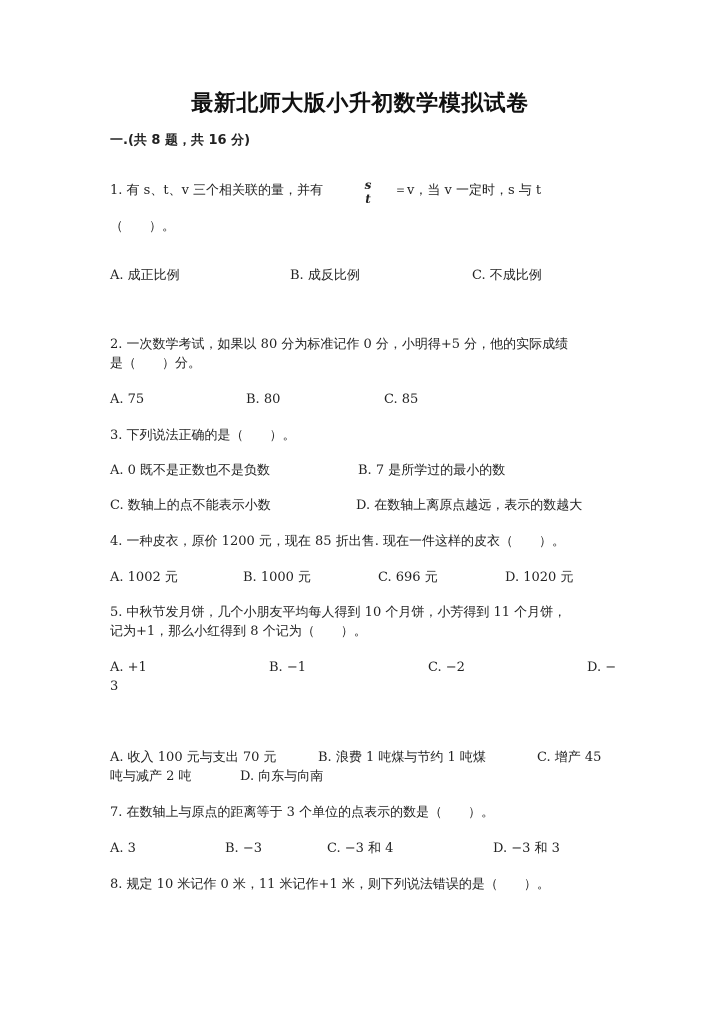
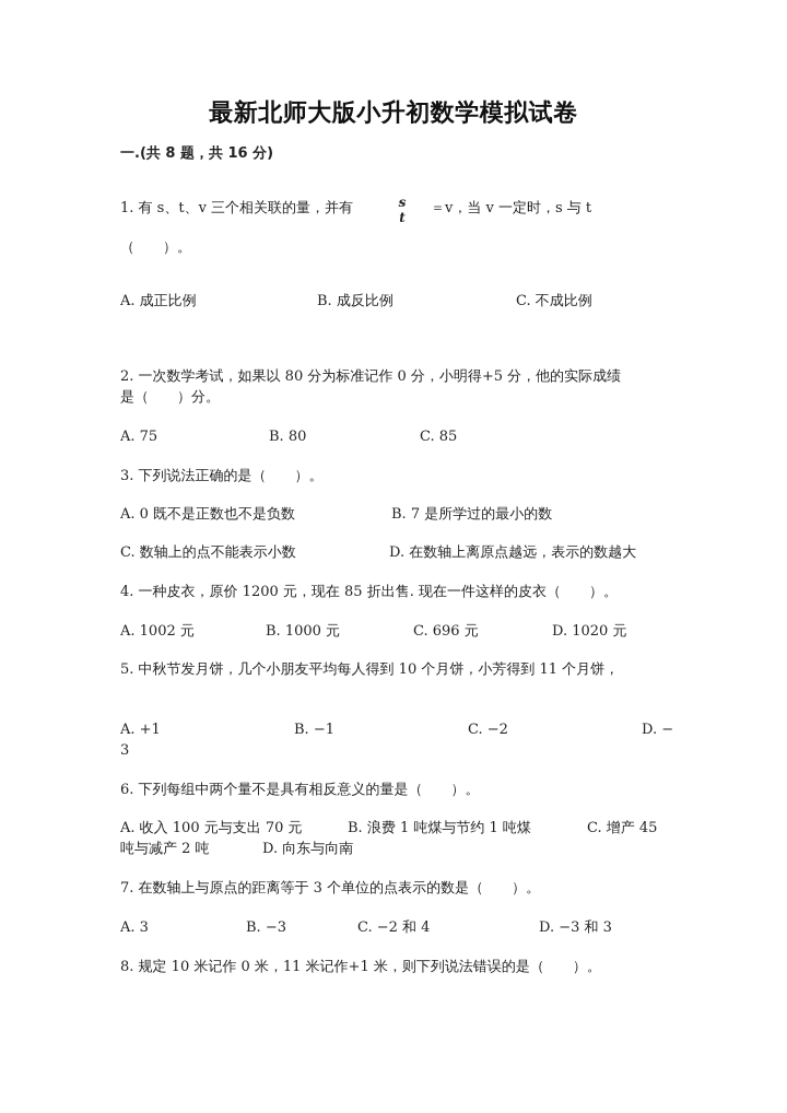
  最新北师大版小升初数学模拟试卷
  一.(共 8 题，共 16 分)
  1. 有 s、t、v 三个相关联的量，并有
  s
  t
  ＝v，当 v 一定时，s 与 t
  （ ）。
  A. 成正比例
  B. 成反比例
  C. 不成比例
  2. 一次数学考试，如果以 80 分为标准记作 0 分，小明得+5 分，他的实际成绩
  是（ ）分。
  A. 75
  B. 80
  C. 85
  3. 下列说法正确的是（ ）。
  A. 0 既不是正数也不是负数
  B. 7 是所学过的最小的数
  C. 数轴上的点不能表示小数
  D. 在数轴上离原点越远，表示的数越大
  4. 一种皮衣，原价 1200 元，现在 85 折出售. 现在一件这样的皮衣（ ）。
  A. 1002 元
  B. 1000 元
  C. 696 元
  D. 1020 元
  5. 中秋节发月饼，几个小朋友平均每人得到 10 个月饼，小芳得到 11 个月饼，
- 记为+1，那么小红得到 8 个记为（ ）。
  A. +1
  B. −1
  C. −2
  D. −
  3
+ 6. 下列每组中两个量不是具有相反意义的量是（ ）。
  A. 收入 100 元与支出 70 元
  B. 浪费 1 吨煤与节约 1 吨煤
  C. 增产 45
  吨与减产 2 吨
  D. 向东与向南
  7. 在数轴上与原点的距离等于 3 个单位的点表示的数是（ ）。
  A. 3
  B. −3
- C. −3 和 4
+ C. −2 和 4
  D. −3 和 3
  8. 规定 10 米记作 0 米，11 米记作+1 米，则下列说法错误的是（ ）。
